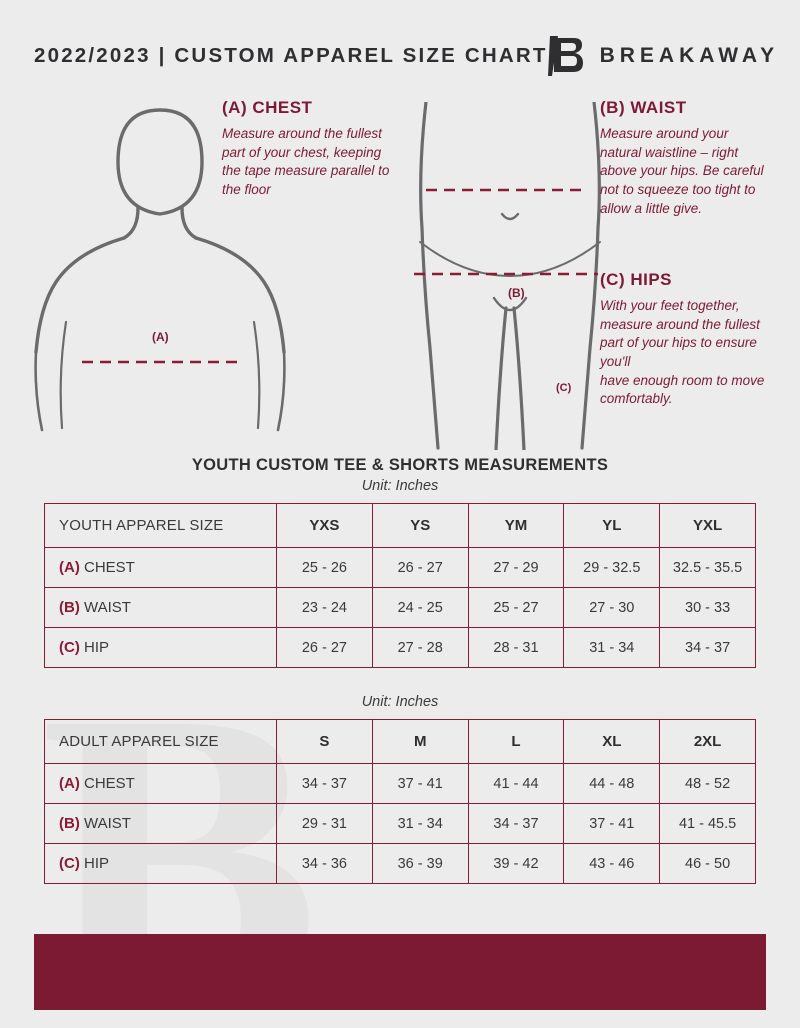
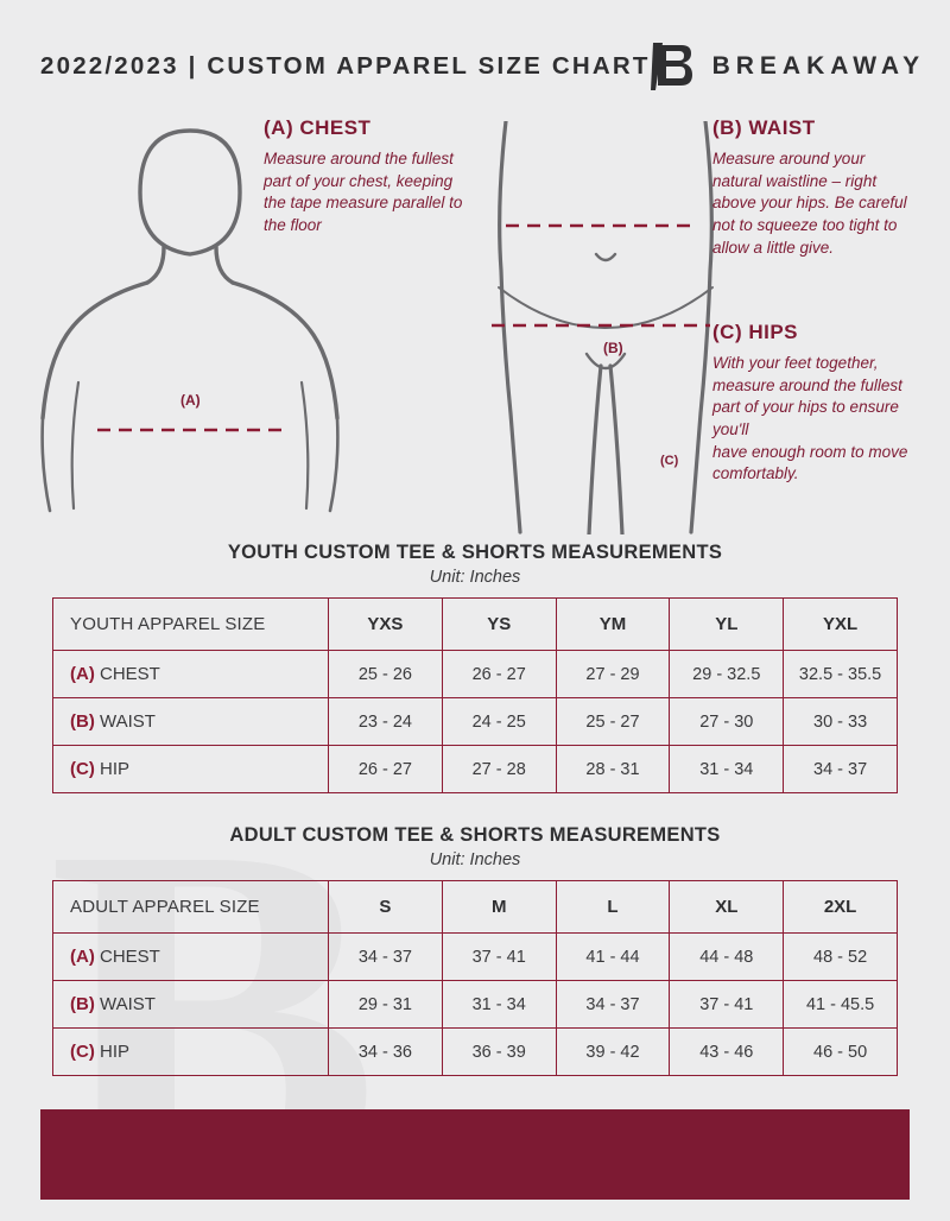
  B
  2022/2023 | CUSTOM APPAREL SIZE CHART
  BREAKAWAY
  (A)
  (B)
  (C)
  (A) CHEST
  Measure around the fullest part of your chest, keeping the tape measure parallel to the floor
  (B) WAIST
  Measure around your natural waistline – right above your hips. Be careful not to squeeze too tight to allow a little give.
  (C) HIPS
  With your feet together, measure around the fullest part of your hips to ensure you'll
  have enough room to move comfortably.
  YOUTH CUSTOM TEE & SHORTS MEASUREMENTS
  Unit: Inches
  YOUTH APPAREL SIZE	YXS	YS	YM	YL	YXL
  (A) CHEST	25 - 26	26 - 27	27 - 29	29 - 32.5	32.5 - 35.5
  (B) WAIST	23 - 24	24 - 25	25 - 27	27 - 30	30 - 33
  (C) HIP	26 - 27	27 - 28	28 - 31	31 - 34	34 - 37
+ ADULT CUSTOM TEE & SHORTS MEASUREMENTS
  Unit: Inches
  ADULT APPAREL SIZE	S	M	L	XL	2XL
  (A) CHEST	34 - 37	37 - 41	41 - 44	44 - 48	48 - 52
  (B) WAIST	29 - 31	31 - 34	34 - 37	37 - 41	41 - 45.5
  (C) HIP	34 - 36	36 - 39	39 - 42	43 - 46	46 - 50
